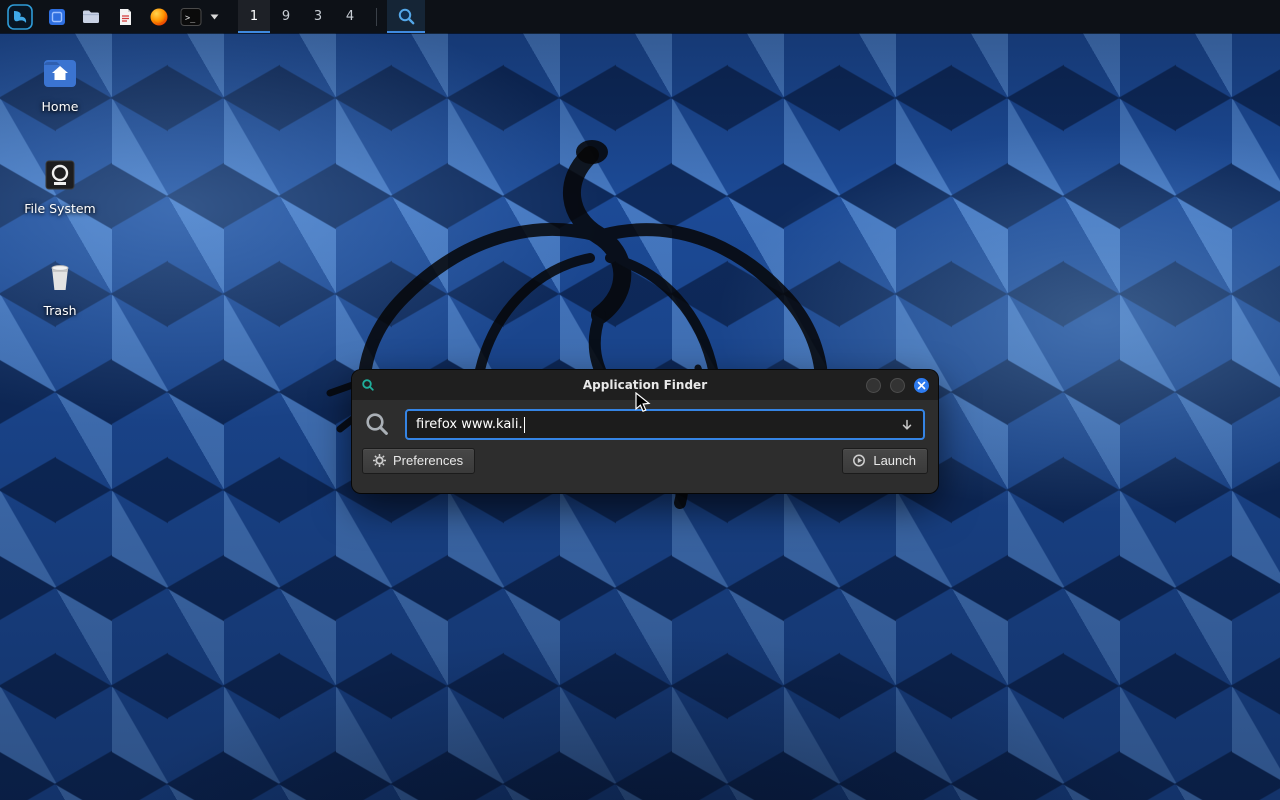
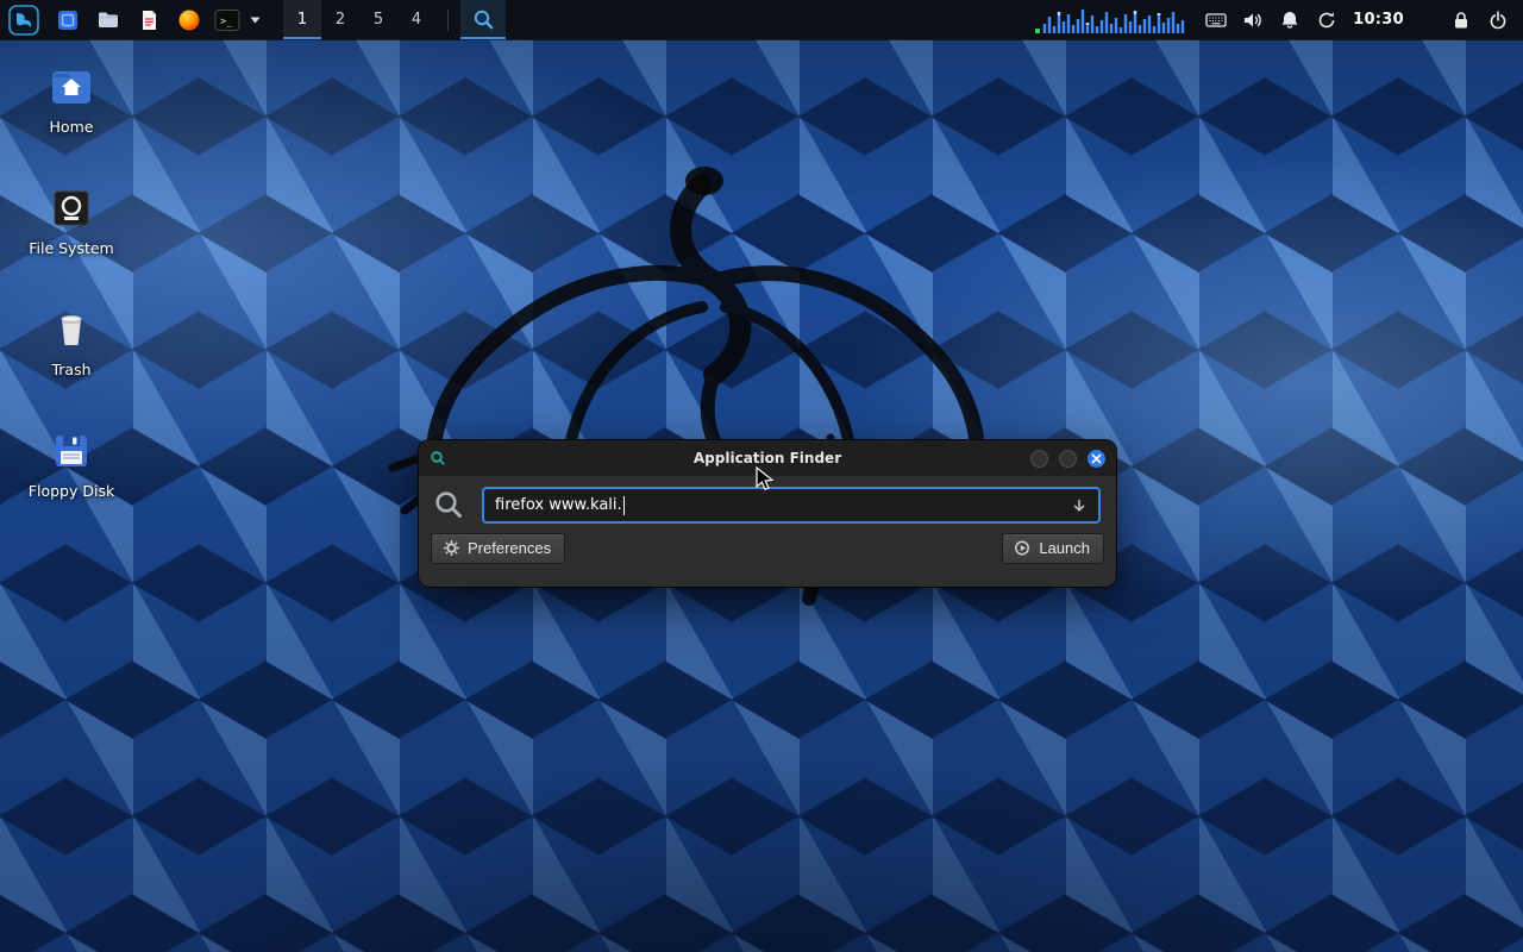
  >_
  1
- 9
+ 2
- 3
+ 5
  4
+ 10:30
  Home
  File System
  Trash
+ Floppy Disk
  Application Finder
  firefox www.kali.
  Preferences
  Launch
